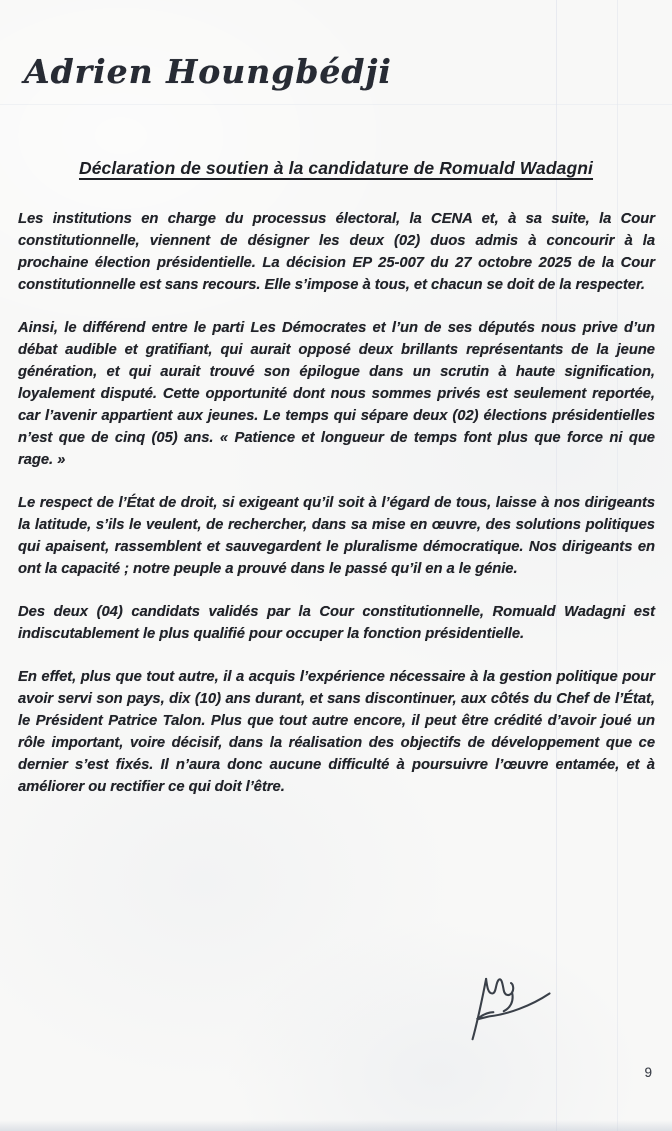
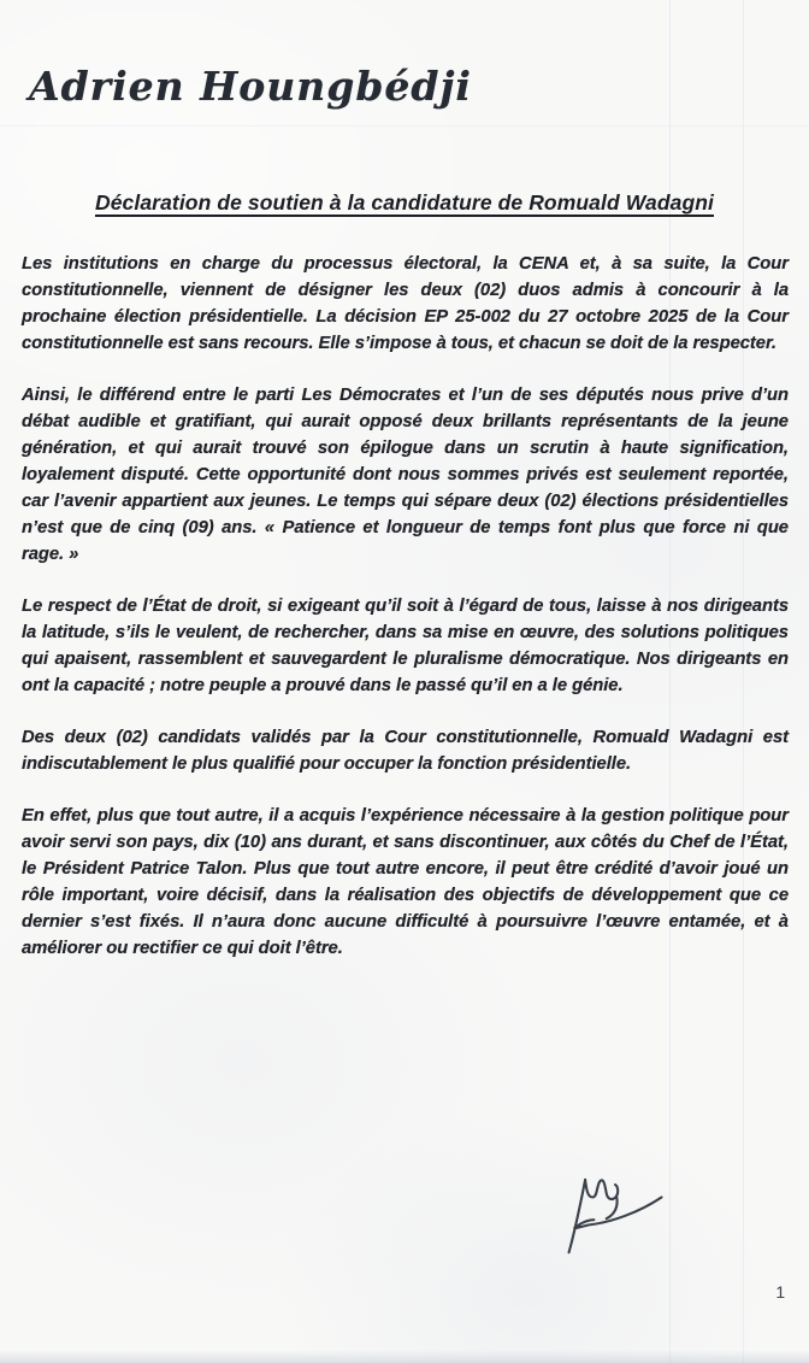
  Adrien Houngbédji
  Déclaration de soutien à la candidature de Romuald Wadagni
- Les institutions en charge du processus électoral, la CENA et, à sa suite, la Cour constitutionnelle, viennent de désigner les deux (02) duos admis à concourir à la prochaine élection présidentielle. La décision EP 25-007 du 27 octobre 2025 de la Cour constitutionnelle est sans recours. Elle s’impose à tous, et chacun se doit de la respecter.
+ Les institutions en charge du processus électoral, la CENA et, à sa suite, la Cour constitutionnelle, viennent de désigner les deux (02) duos admis à concourir à la prochaine élection présidentielle. La décision EP 25-002 du 27 octobre 2025 de la Cour constitutionnelle est sans recours. Elle s’impose à tous, et chacun se doit de la respecter.
- Ainsi, le différend entre le parti Les Démocrates et l’un de ses députés nous prive d’un débat audible et gratifiant, qui aurait opposé deux brillants représentants de la jeune génération, et qui aurait trouvé son épilogue dans un scrutin à haute signification, loyalement disputé. Cette opportunité dont nous sommes privés est seulement reportée, car l’avenir appartient aux jeunes. Le temps qui sépare deux (02) élections présidentielles n’est que de cinq (05) ans. « Patience et longueur de temps font plus que force ni que rage. »
+ Ainsi, le différend entre le parti Les Démocrates et l’un de ses députés nous prive d’un débat audible et gratifiant, qui aurait opposé deux brillants représentants de la jeune génération, et qui aurait trouvé son épilogue dans un scrutin à haute signification, loyalement disputé. Cette opportunité dont nous sommes privés est seulement reportée, car l’avenir appartient aux jeunes. Le temps qui sépare deux (02) élections présidentielles n’est que de cinq (09) ans. « Patience et longueur de temps font plus que force ni que rage. »
  Le respect de l’État de droit, si exigeant qu’il soit à l’égard de tous, laisse à nos dirigeants la latitude, s’ils le veulent, de rechercher, dans sa mise en œuvre, des solutions politiques qui apaisent, rassemblent et sauvegardent le pluralisme démocratique. Nos dirigeants en ont la capacité ; notre peuple a prouvé dans le passé qu’il en a le génie.
- Des deux (04) candidats validés par la Cour constitutionnelle, Romuald Wadagni est indiscutablement le plus qualifié pour occuper la fonction présidentielle.
+ Des deux (02) candidats validés par la Cour constitutionnelle, Romuald Wadagni est indiscutablement le plus qualifié pour occuper la fonction présidentielle.
  En effet, plus que tout autre, il a acquis l’expérience nécessaire à la gestion politique pour avoir servi son pays, dix (10) ans durant, et sans discontinuer, aux côtés du Chef de l’État, le Président Patrice Talon. Plus que tout autre encore, il peut être crédité d’avoir joué un rôle important, voire décisif, dans la réalisation des objectifs de développement que ce dernier s’est fixés. Il n’aura donc aucune difficulté à poursuivre l’œuvre entamée, et à améliorer ou rectifier ce qui doit l’être.
- 9
+ 1
